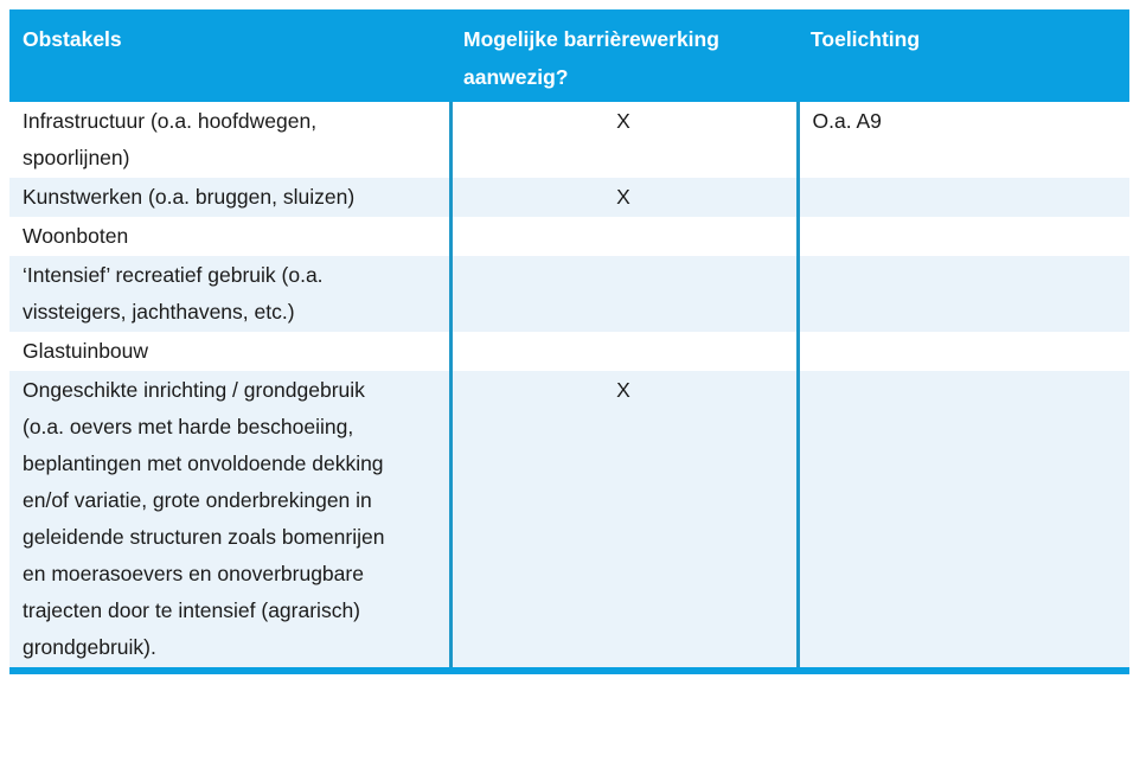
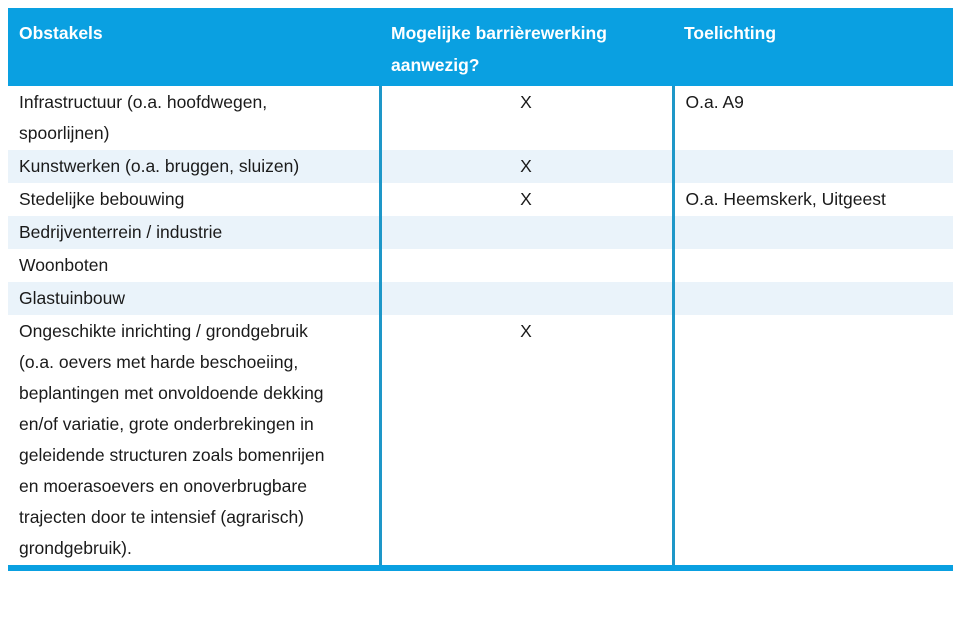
  Obstakels	Mogelijke barrièrewerking aanwezig?	Toelichting
  Infrastructuur (o.a. hoofdwegen, spoorlijnen)	X	O.a. A9
  Kunstwerken (o.a. bruggen, sluizen)	X
+ Stedelijke bebouwing	X	O.a. Heemskerk, Uitgeest
+ Bedrijventerrein / industrie
  Woonboten
- ‘Intensief’ recreatief gebruik (o.a. vissteigers, jachthavens, etc.)
  Glastuinbouw
  Ongeschikte inrichting / grondgebruik (o.a. oevers met harde beschoeiing, beplantingen met onvoldoende dekking en/of variatie, grote onderbrekingen in geleidende structuren zoals bomenrijen en moerasoevers en onoverbrugbare trajecten door te intensief (agrarisch) grondgebruik).	X
